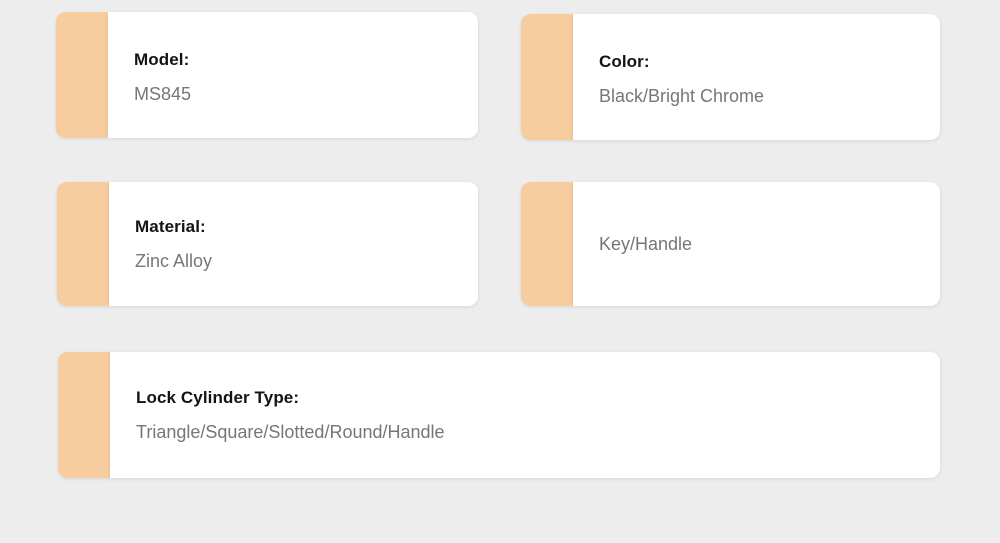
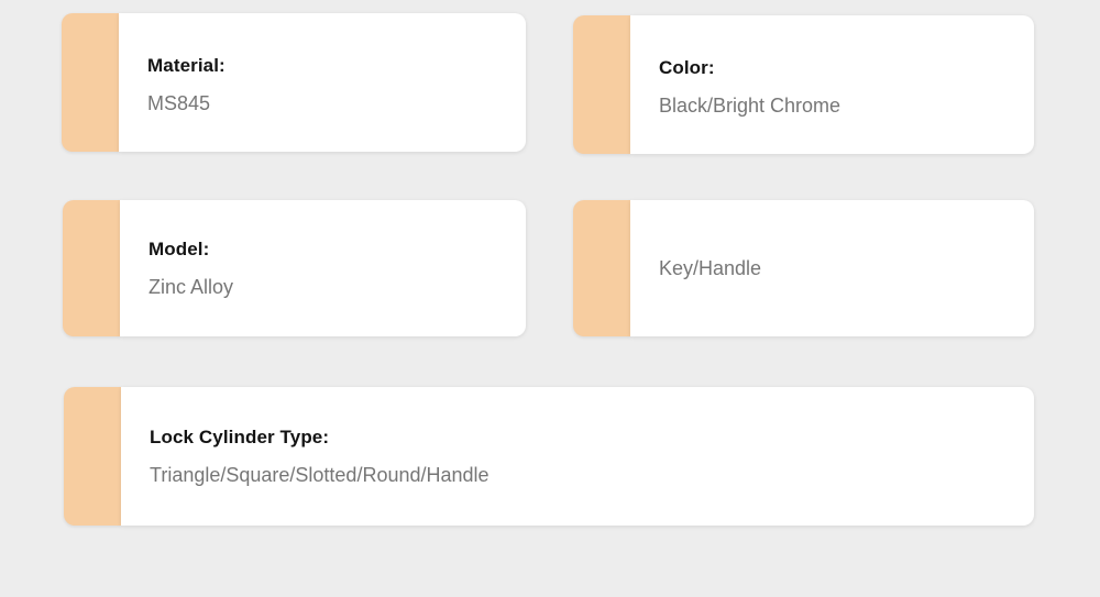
- Model:
+ Material:
  MS845
  Color:
  Black/Bright Chrome
- Material:
+ Model:
  Zinc Alloy
  Key/Handle
  Lock Cylinder Type:
  Triangle/Square/Slotted/Round/Handle
